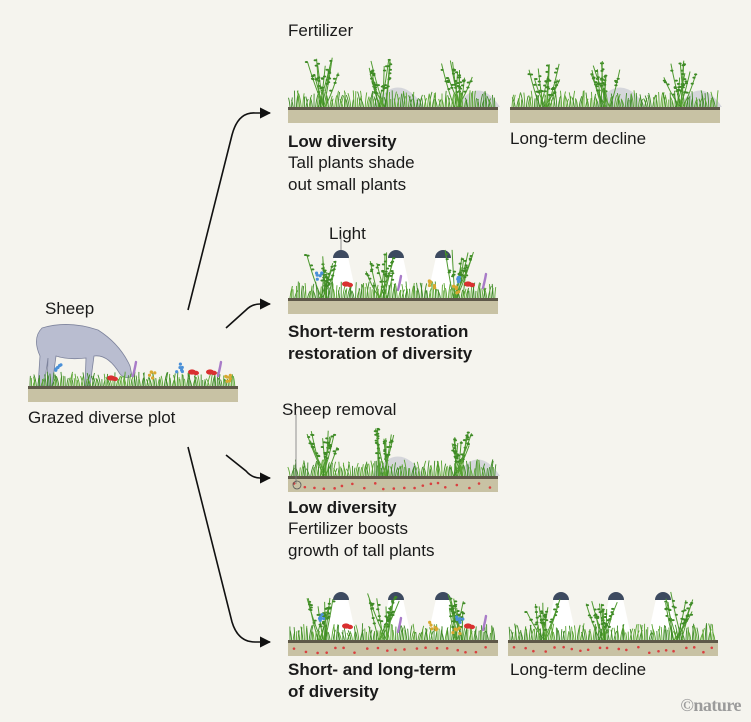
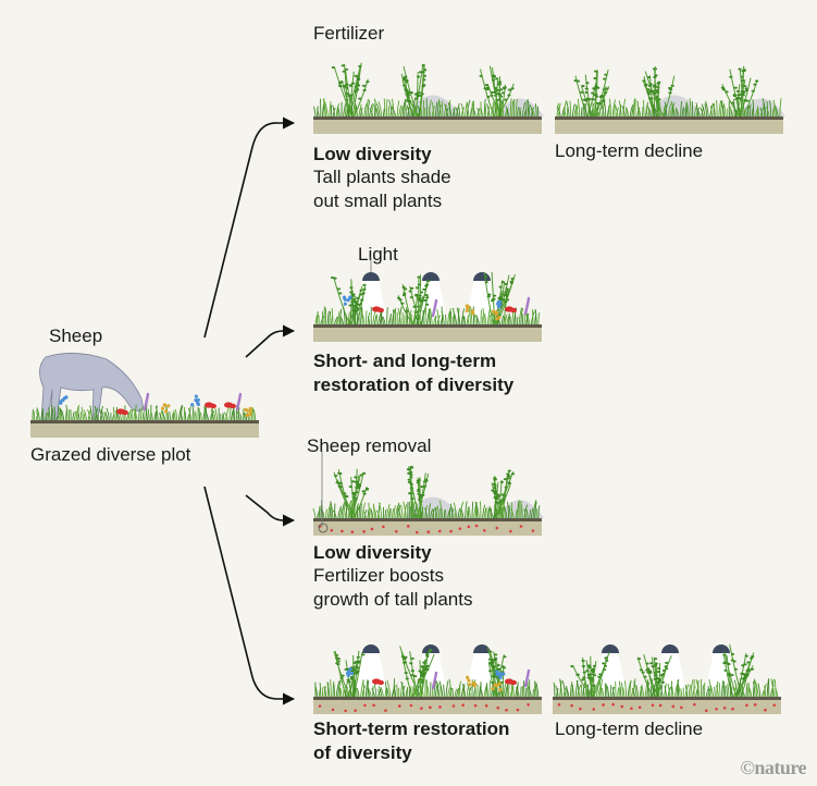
  Sheep
  Grazed diverse plot
  Fertilizer
  Low diversity
  Tall plants shade
  out small plants
  Long-term decline
  Light
- Short-term restoration
+ Short- and long-term
  restoration of diversity
  Sheep removal
  Low diversity
  Fertilizer boosts
  growth of tall plants
- Short- and long-term
+ Short-term restoration
  of diversity
  Long-term decline
  ©nature
